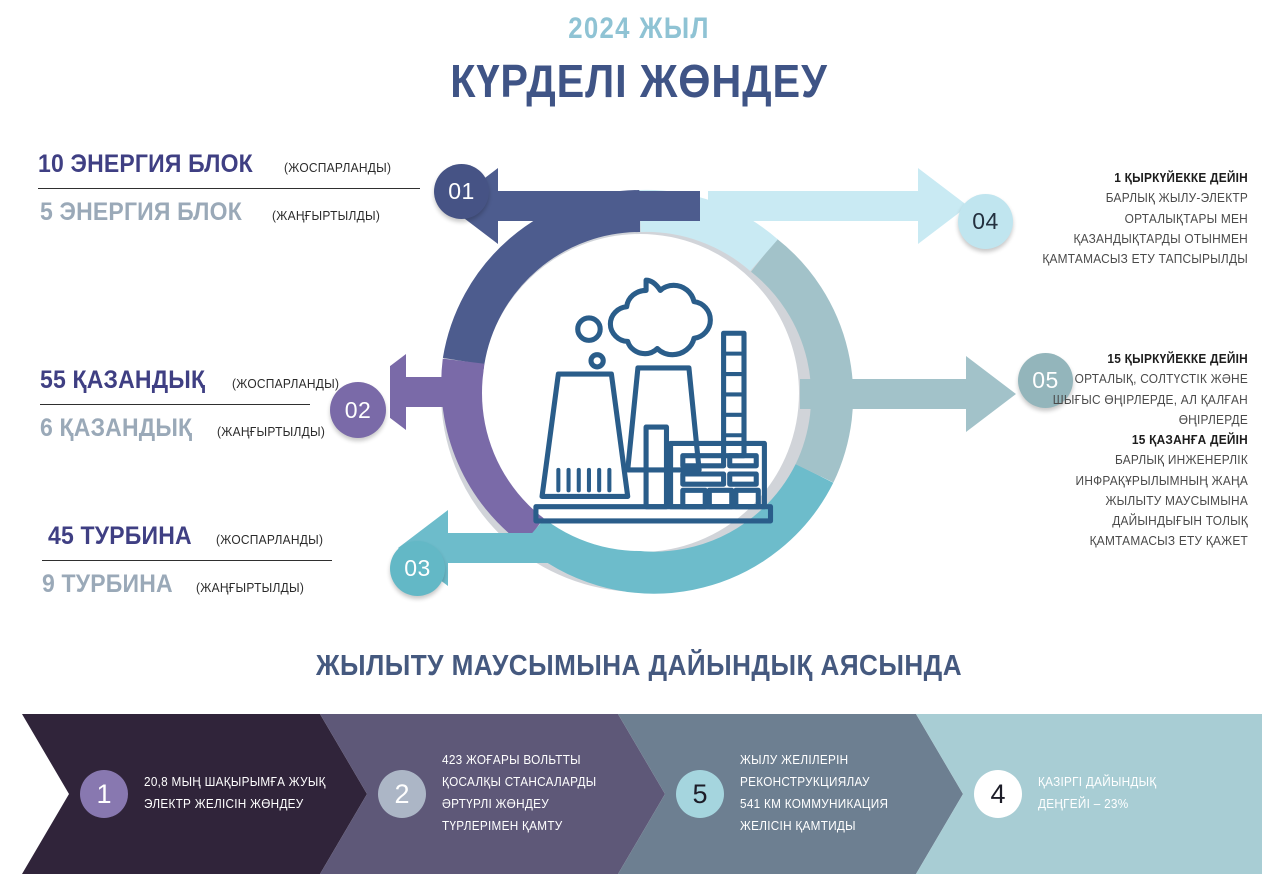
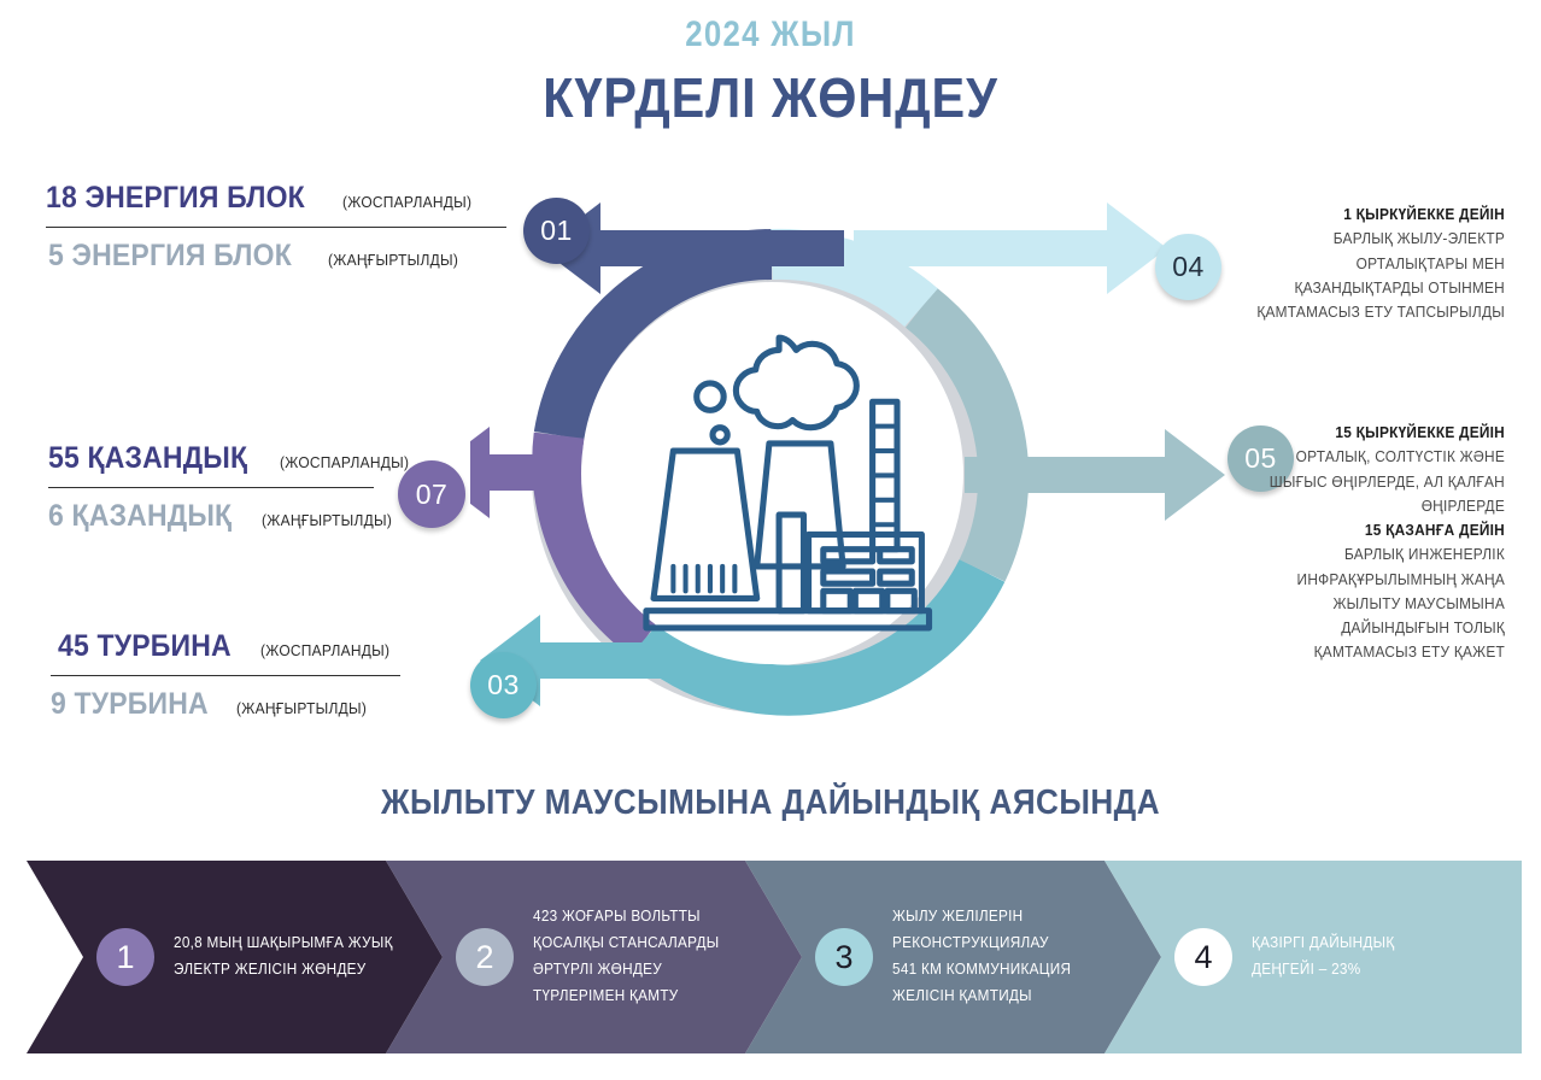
  2024 ЖЫЛ
  КҮРДЕЛІ ЖӨНДЕУ
  01
- 02
+ 07
  03
  04
  05
- 10 ЭНЕРГИЯ БЛОК
+ 18 ЭНЕРГИЯ БЛОК
  (ЖОСПАРЛАНДЫ)
  5 ЭНЕРГИЯ БЛОК
  (ЖАҢҒЫРТЫЛДЫ)
  55 ҚАЗАНДЫҚ
  (ЖОСПАРЛАНДЫ)
  6 ҚАЗАНДЫҚ
  (ЖАҢҒЫРТЫЛДЫ)
  45 ТУРБИНА
  (ЖОСПАРЛАНДЫ)
  9 ТУРБИНА
  (ЖАҢҒЫРТЫЛДЫ)
  1 ҚЫРКҮЙЕККЕ ДЕЙІН
  БАРЛЫҚ ЖЫЛУ-ЭЛЕКТР ОРТАЛЫҚТАРЫ МЕН ҚАЗАНДЫҚТАРДЫ ОТЫНМЕН ҚАМТАМАСЫЗ ЕТУ ТАПСЫРЫЛДЫ
  15 ҚЫРКҮЙЕККЕ ДЕЙІН
  ОРТАЛЫҚ, СОЛТҮСТІК ЖӘНЕ ШЫҒЫС ӨҢІРЛЕРДЕ, АЛ ҚАЛҒАН ӨҢІРЛЕРДЕ
  15 ҚАЗАНҒА ДЕЙІН
  БАРЛЫҚ ИНЖЕНЕРЛІК ИНФРАҚҰРЫЛЫМНЫҢ ЖАҢА ЖЫЛЫТУ МАУСЫМЫНА ДАЙЫНДЫҒЫН ТОЛЫҚ ҚАМТАМАСЫЗ ЕТУ ҚАЖЕТ
  ЖЫЛЫТУ МАУСЫМЫНА ДАЙЫНДЫҚ АЯСЫНДА
  1
  20,8 МЫҢ ШАҚЫРЫМҒА ЖУЫҚ
  ЭЛЕКТР ЖЕЛІСІН ЖӨНДЕУ
  2
  423 ЖОҒАРЫ ВОЛЬТТЫ
  ҚОСАЛҚЫ СТАНСАЛАРДЫ
  ӘРТҮРЛІ ЖӨНДЕУ
  ТҮРЛЕРІМЕН ҚАМТУ
- 5
+ 3
  ЖЫЛУ ЖЕЛІЛЕРІН
  РЕКОНСТРУКЦИЯЛАУ
  541 КМ КОММУНИКАЦИЯ
  ЖЕЛІСІН ҚАМТИДЫ
  4
  ҚАЗІРГІ ДАЙЫНДЫҚ
  ДЕҢГЕЙІ – 23%
